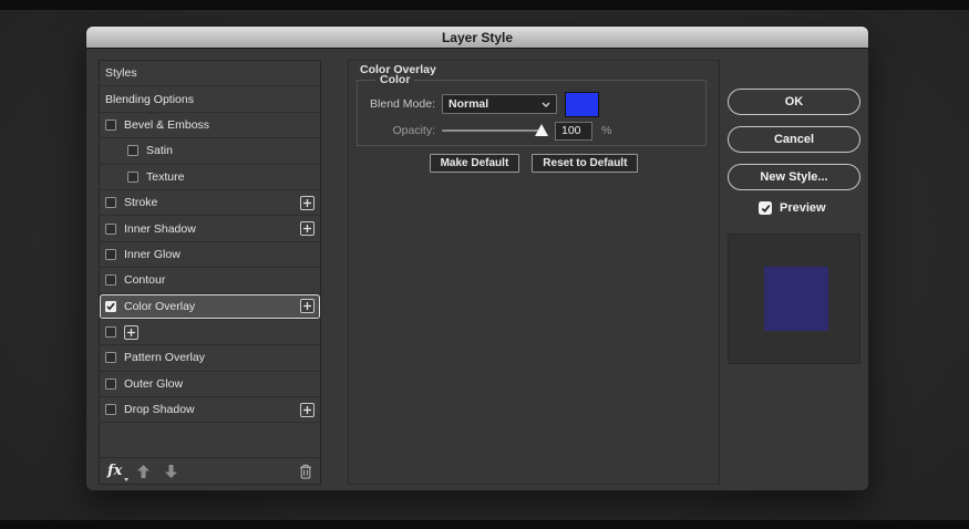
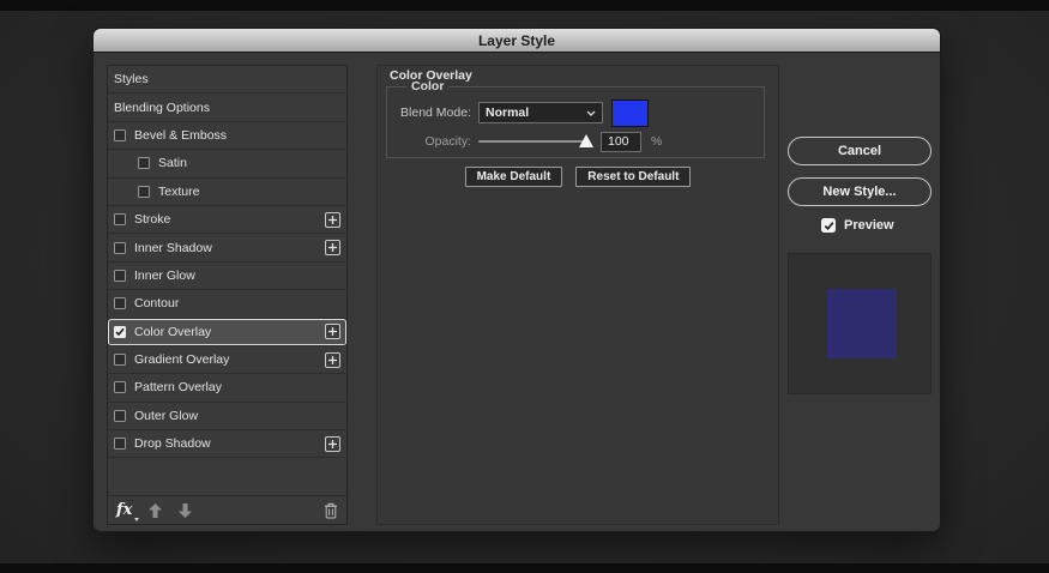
  Layer Style
  Styles
  Blending Options
  Bevel & Emboss
  Satin
  Texture
  Stroke
  Inner Shadow
  Inner Glow
  Contour
  Color Overlay
+ Gradient Overlay
  Pattern Overlay
  Outer Glow
  Drop Shadow
  fx
  Color Overlay
  Color
  Blend Mode:
  Normal
  Opacity:
  100
  %
  Make Default
  Reset to Default
- OK
  Cancel
  New Style...
  Preview
